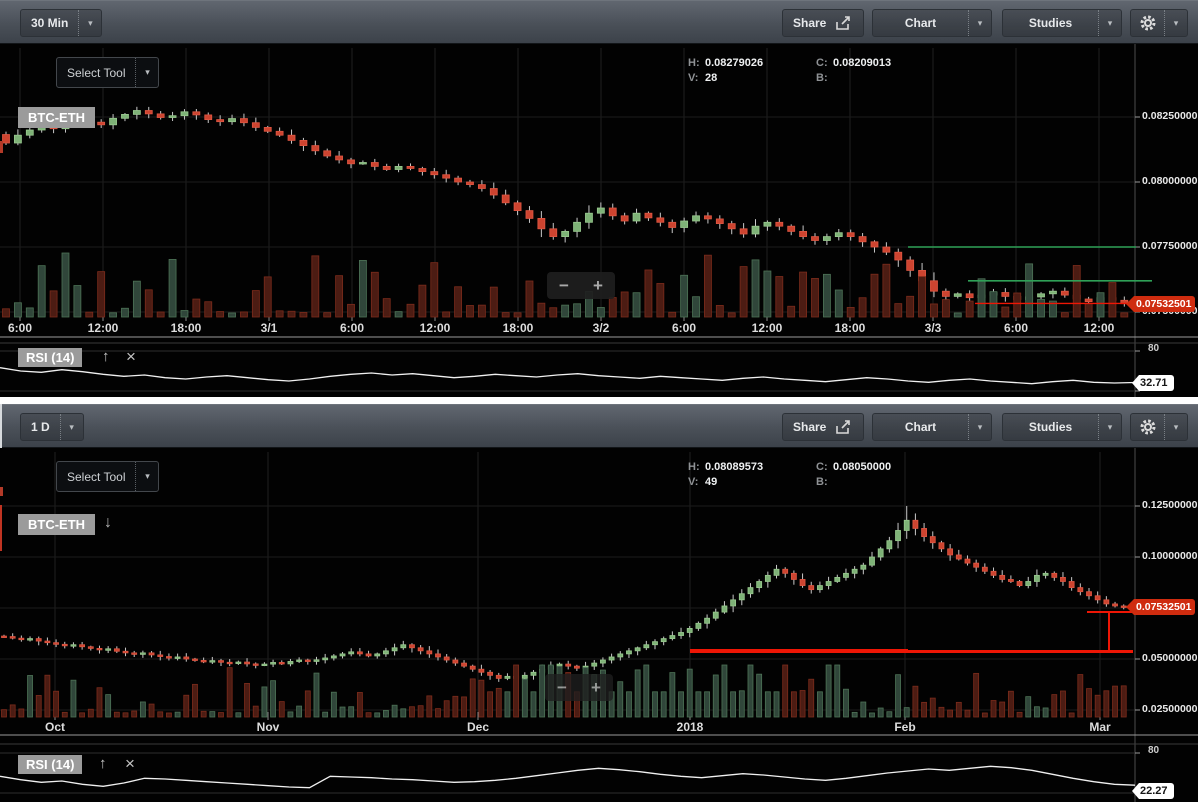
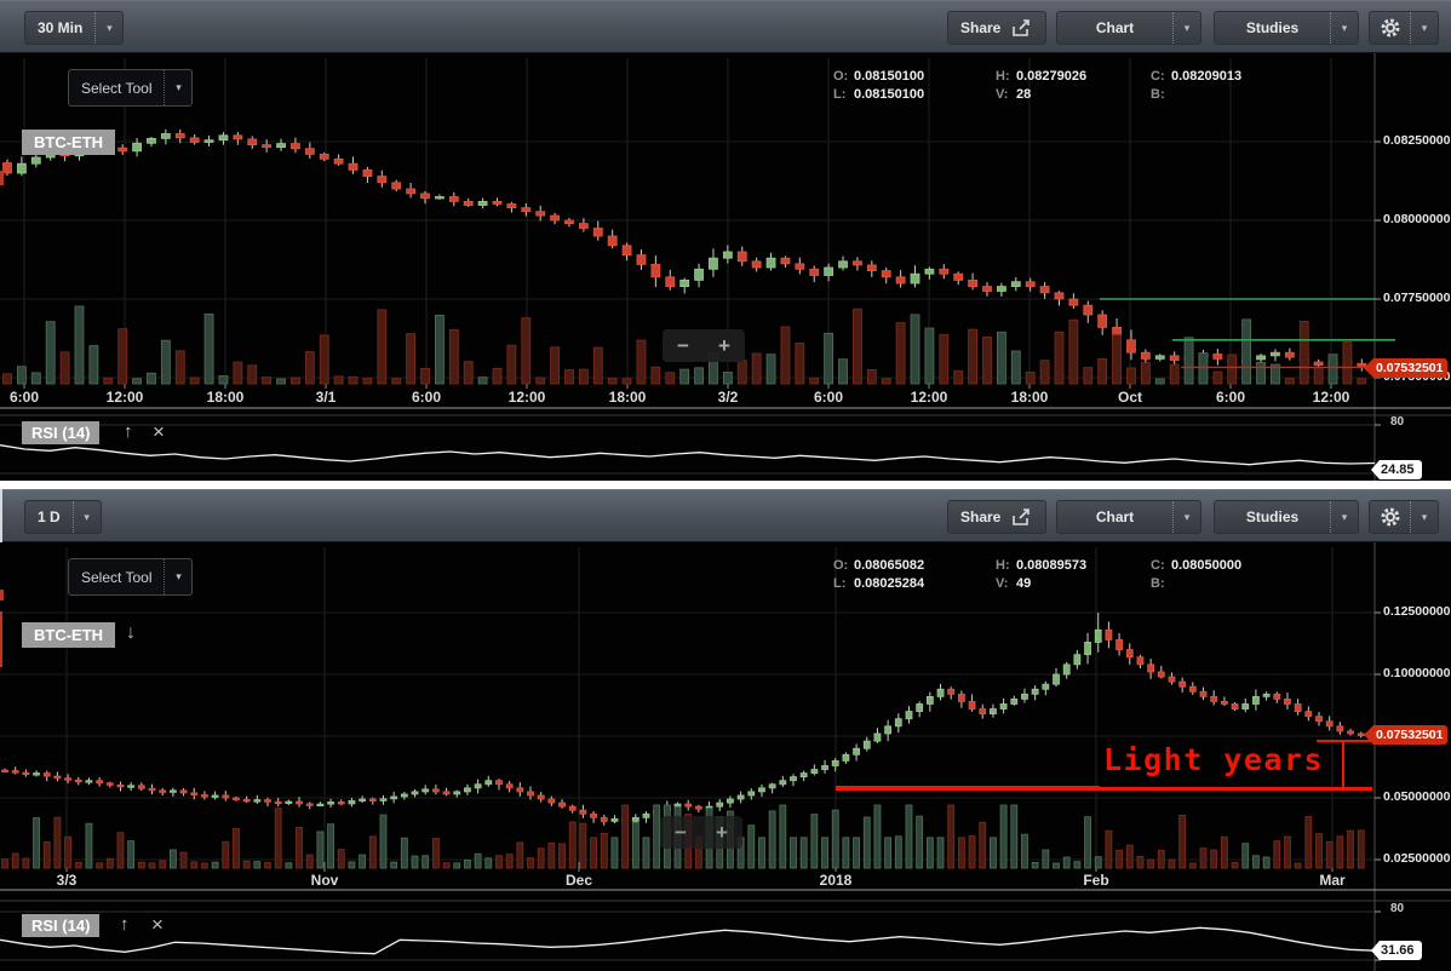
  30 Min
  ▾
  Share
  Chart
  ▾
  Studies
  ▾
  ▾
  Select Tool
  ▾
+ O: 0.08150100
+ L: 0.08150100
  H: 0.08279026
  V: 28
  C: 0.08209013
  B:
  BTC-ETH
  −
  +
  RSI (14)
  ↑
  ×
  1 D
  ▾
  Share
  Chart
  ▾
  Studies
  ▾
  ▾
  Select Tool
  ▾
+ O: 0.08065082
+ L: 0.08025284
  H: 0.08089573
  V: 49
  C: 0.08050000
  B:
  BTC-ETH
  ↓
  −
  +
+ Light years
  RSI (14)
  ↑
  ×
  0.08250000
  0.08000000
  0.07750000
  6:00
  12:00
  18:00
  3/1
  6:00
  12:00
  18:00
  3/2
  6:00
  12:00
  18:00
- 3/3
+ Oct
  6:00
  12:00
  80
  0.07532501
- 32.71
+ 24.85
  0.12500000
  0.10000000
  0.05000000
  0.02500000
- Oct
+ 3/3
  Nov
  Dec
  2018
  Feb
  Mar
  80
  0.07532501
- 22.27
+ 31.66
